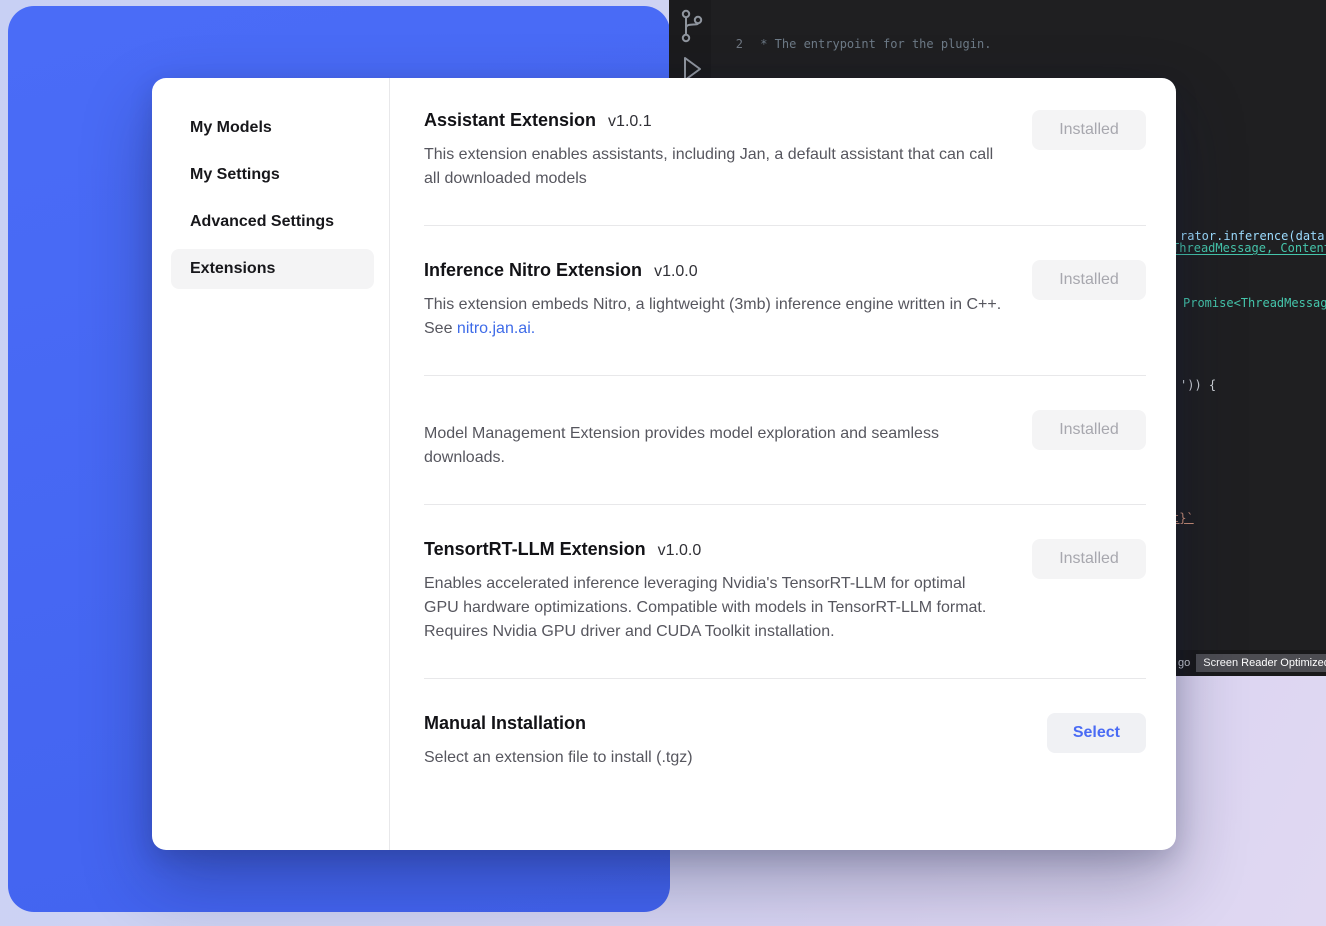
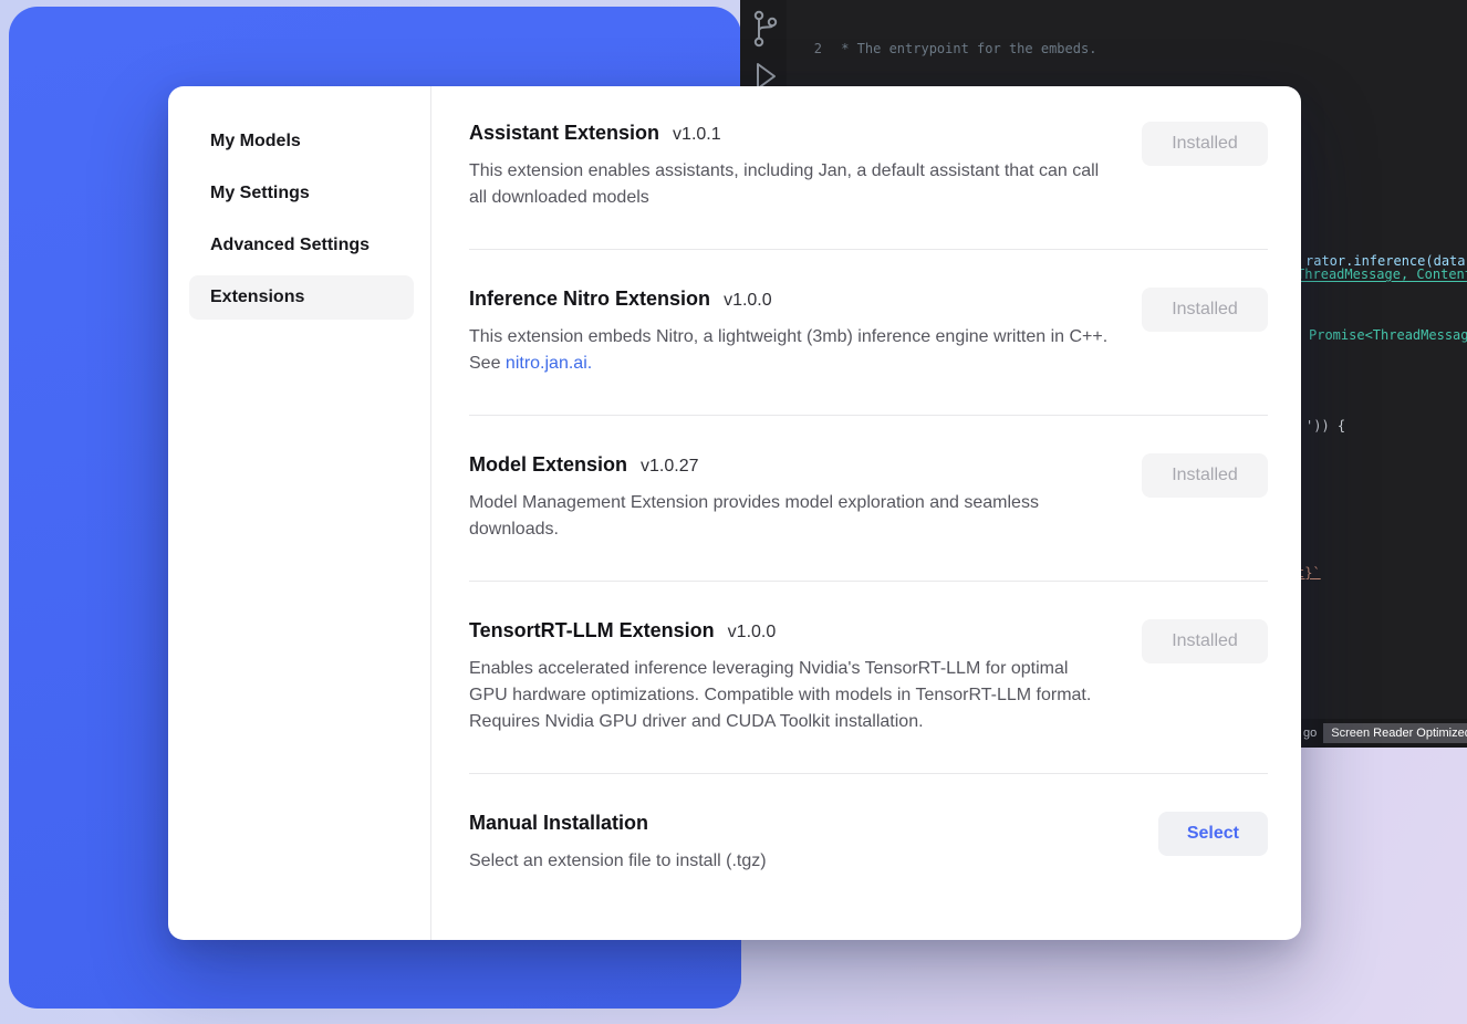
  2
- * The entrypoint for the plugin.
+ * The entrypoint for the embeds.
  rator.inference(data
  Promise<ThreadMessag
  ')) {
  go
  Screen Reader Optimize
  My Models
  My Settings
  Advanced Settings
  Extensions
  Assistant Extension
  v1.0.1
  This extension enables assistants, including Jan, a default assistant that can call all downloaded models
  Installed
  Inference Nitro Extension
  v1.0.0
  This extension embeds Nitro, a lightweight (3mb) inference engine written in C++. See nitro.jan.ai.
  Installed
+ Model Extension
+ v1.0.27
  Model Management Extension provides model exploration and seamless downloads.
  Installed
  TensortRT-LLM Extension
  v1.0.0
  Enables accelerated inference leveraging Nvidia's TensorRT-LLM for optimal GPU hardware optimizations. Compatible with models in TensorRT-LLM format. Requires Nvidia GPU driver and CUDA Toolkit installation.
  Installed
  Manual Installation
  Select an extension file to install (.tgz)
  Select
